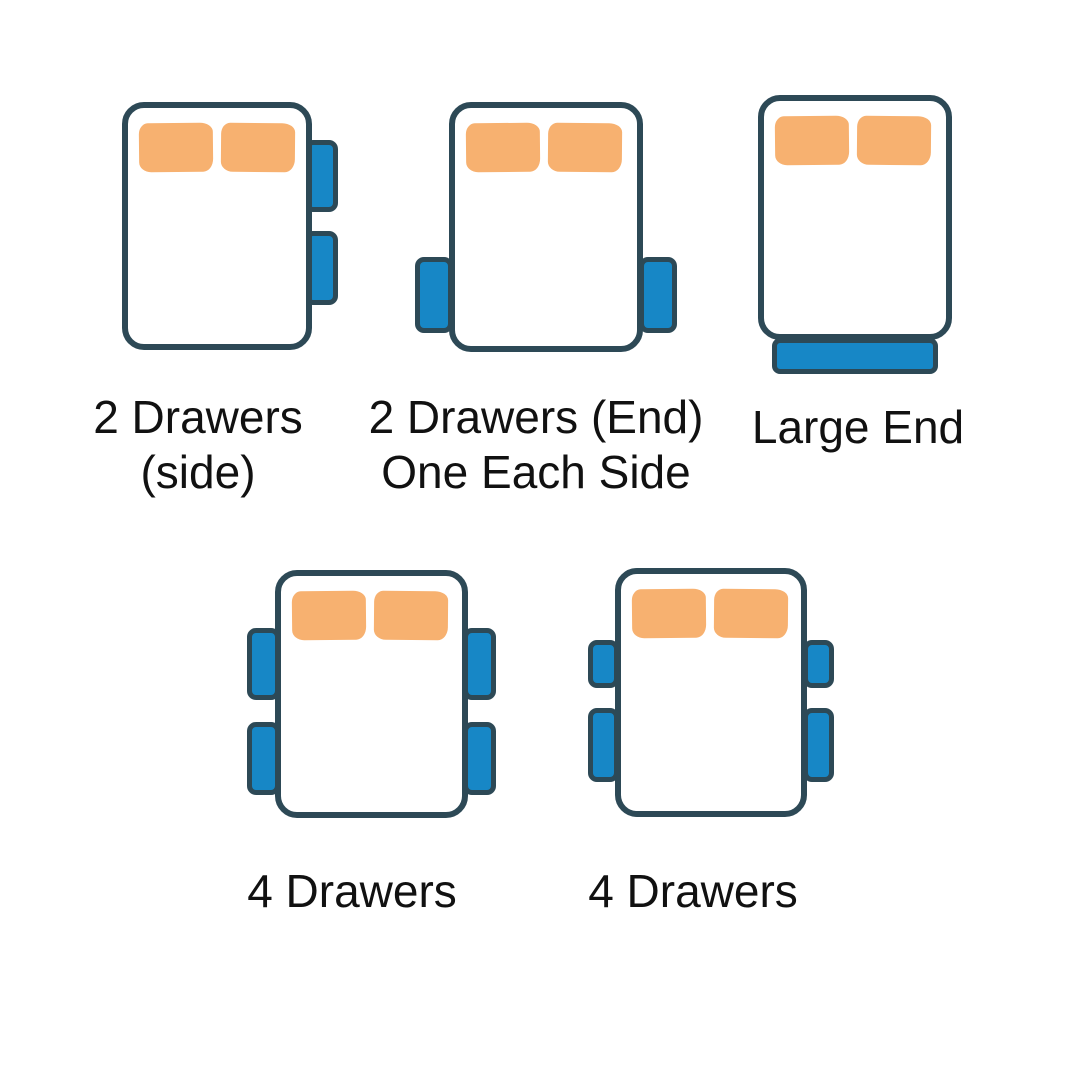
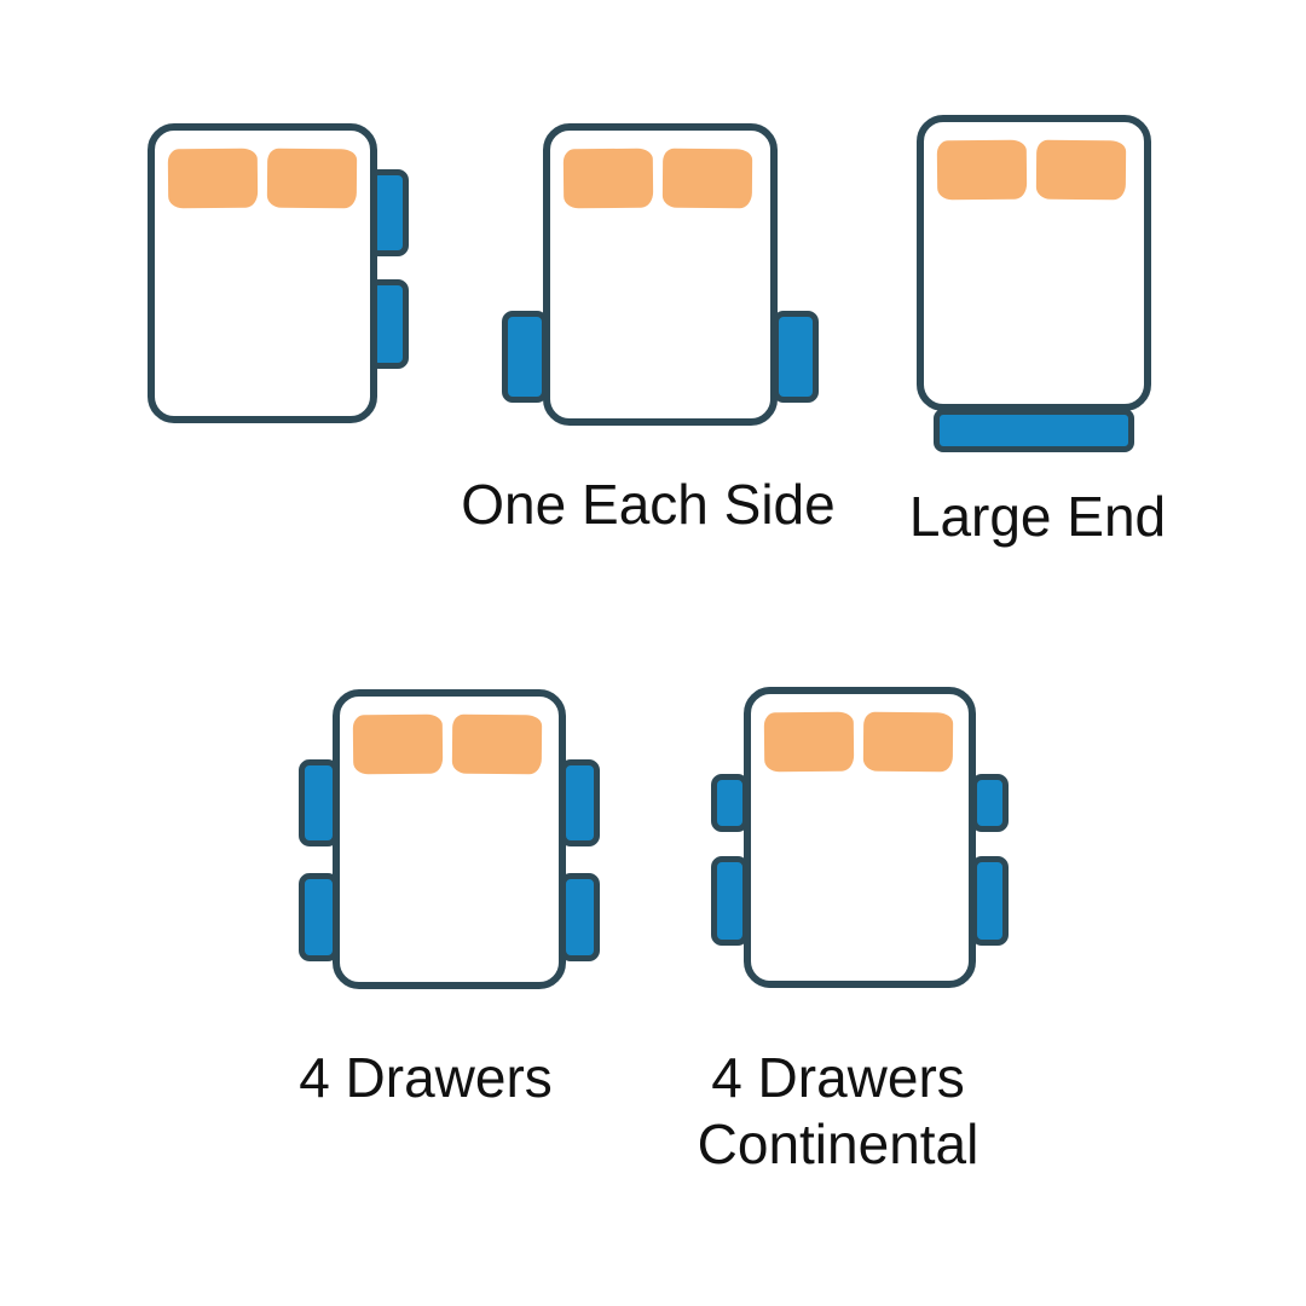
- 2 Drawers
- (side)
- 2 Drawers (End)
  One Each Side
  Large End
  4 Drawers
  4 Drawers
+ Continental
